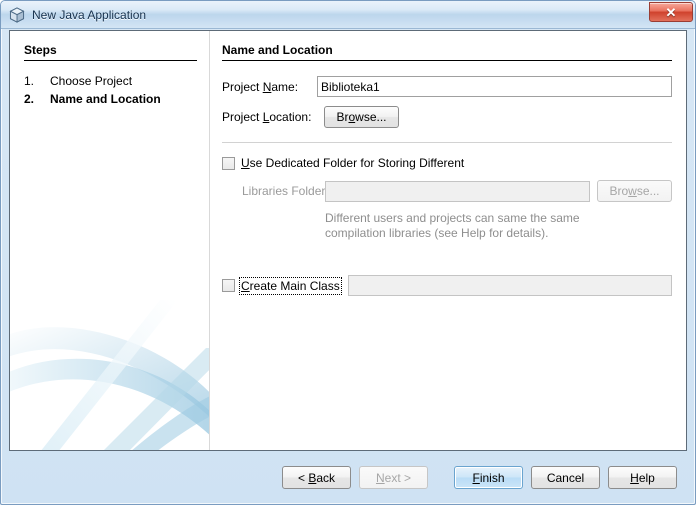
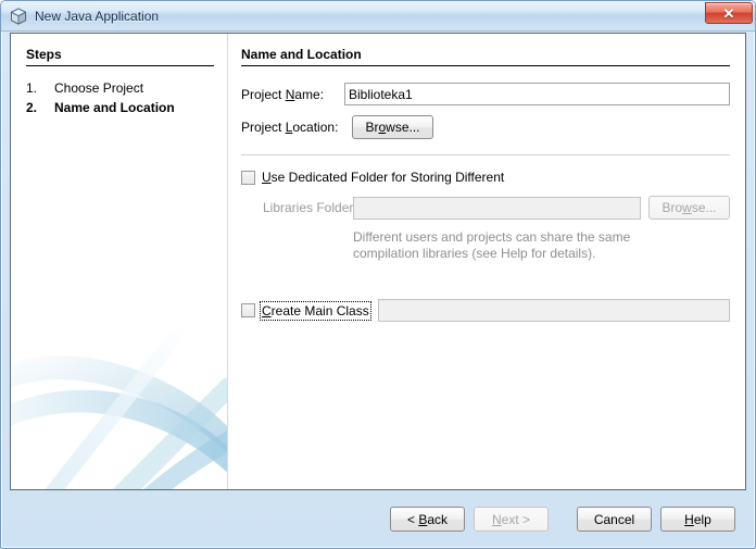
  New Java Application
  ✕
  Steps
  1.
  Choose Project
  2.
  Name and Location
  Name and Location
  Project Name:
  Biblioteka1
  Project Location:
  Browse...
  Use Dedicated Folder for Storing Different
  Libraries Folder
  Browse...
- Different users and projects can same the same
+ Different users and projects can share the same
  compilation libraries (see Help for details).
  Create Main Class
  < Back
  Next >
- Finish
  Cancel
  Help
